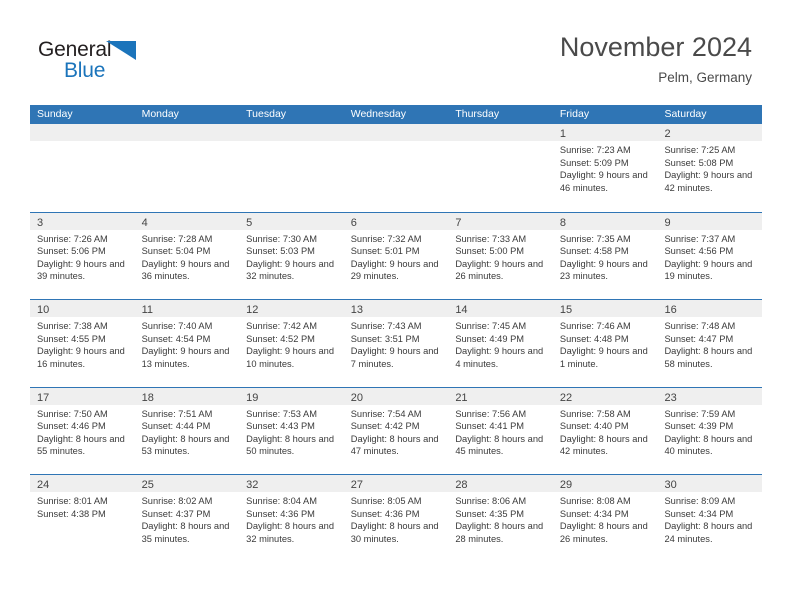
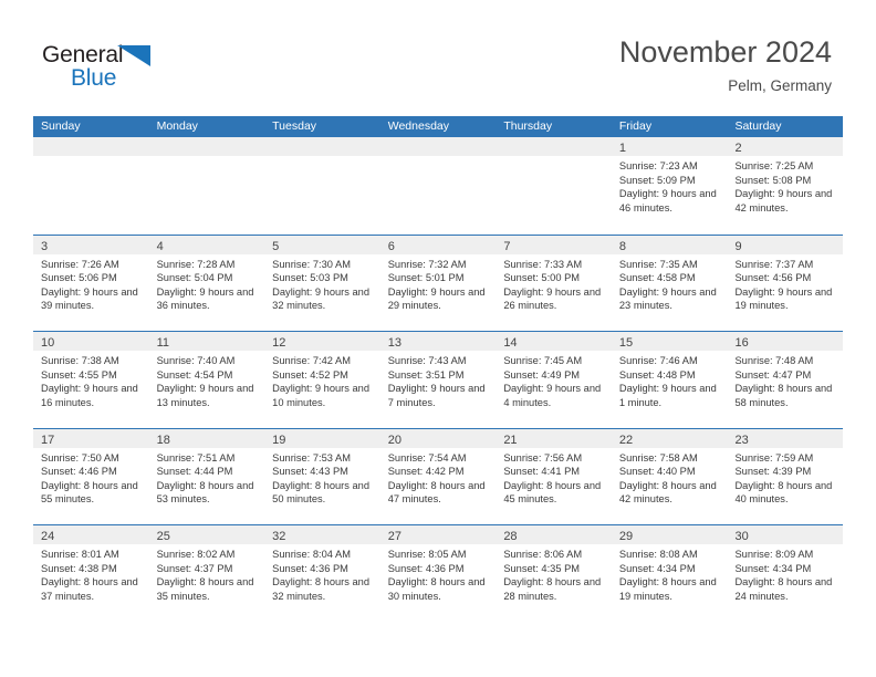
  General
  Blue
  November 2024
  Pelm, Germany
  Sunday
  Monday
  Tuesday
  Wednesday
  Thursday
  Friday
  Saturday
  1
  Sunrise: 7:23 AM
  Sunset: 5:09 PM
  Daylight: 9 hours and 46 minutes.
  2
  Sunrise: 7:25 AM
  Sunset: 5:08 PM
  Daylight: 9 hours and 42 minutes.
  3
  Sunrise: 7:26 AM
  Sunset: 5:06 PM
  Daylight: 9 hours and 39 minutes.
  4
  Sunrise: 7:28 AM
  Sunset: 5:04 PM
  Daylight: 9 hours and 36 minutes.
  5
  Sunrise: 7:30 AM
  Sunset: 5:03 PM
  Daylight: 9 hours and 32 minutes.
  6
  Sunrise: 7:32 AM
  Sunset: 5:01 PM
  Daylight: 9 hours and 29 minutes.
  7
  Sunrise: 7:33 AM
  Sunset: 5:00 PM
  Daylight: 9 hours and 26 minutes.
  8
  Sunrise: 7:35 AM
  Sunset: 4:58 PM
  Daylight: 9 hours and 23 minutes.
  9
  Sunrise: 7:37 AM
  Sunset: 4:56 PM
  Daylight: 9 hours and 19 minutes.
  10
  Sunrise: 7:38 AM
  Sunset: 4:55 PM
  Daylight: 9 hours and 16 minutes.
  11
  Sunrise: 7:40 AM
  Sunset: 4:54 PM
  Daylight: 9 hours and 13 minutes.
  12
  Sunrise: 7:42 AM
  Sunset: 4:52 PM
  Daylight: 9 hours and 10 minutes.
  13
  Sunrise: 7:43 AM
  Sunset: 3:51 PM
  Daylight: 9 hours and 7 minutes.
  14
  Sunrise: 7:45 AM
  Sunset: 4:49 PM
  Daylight: 9 hours and 4 minutes.
  15
  Sunrise: 7:46 AM
  Sunset: 4:48 PM
  Daylight: 9 hours and 1 minute.
  16
  Sunrise: 7:48 AM
  Sunset: 4:47 PM
  Daylight: 8 hours and 58 minutes.
  17
  Sunrise: 7:50 AM
  Sunset: 4:46 PM
  Daylight: 8 hours and 55 minutes.
  18
  Sunrise: 7:51 AM
  Sunset: 4:44 PM
  Daylight: 8 hours and 53 minutes.
  19
  Sunrise: 7:53 AM
  Sunset: 4:43 PM
  Daylight: 8 hours and 50 minutes.
  20
  Sunrise: 7:54 AM
  Sunset: 4:42 PM
  Daylight: 8 hours and 47 minutes.
  21
  Sunrise: 7:56 AM
  Sunset: 4:41 PM
  Daylight: 8 hours and 45 minutes.
  22
  Sunrise: 7:58 AM
  Sunset: 4:40 PM
  Daylight: 8 hours and 42 minutes.
  23
  Sunrise: 7:59 AM
  Sunset: 4:39 PM
  Daylight: 8 hours and 40 minutes.
  24
  Sunrise: 8:01 AM
  Sunset: 4:38 PM
+ Daylight: 8 hours and 37 minutes.
  25
  Sunrise: 8:02 AM
  Sunset: 4:37 PM
  Daylight: 8 hours and 35 minutes.
  32
  Sunrise: 8:04 AM
  Sunset: 4:36 PM
  Daylight: 8 hours and 32 minutes.
  27
  Sunrise: 8:05 AM
  Sunset: 4:36 PM
  Daylight: 8 hours and 30 minutes.
  28
  Sunrise: 8:06 AM
  Sunset: 4:35 PM
  Daylight: 8 hours and 28 minutes.
  29
  Sunrise: 8:08 AM
  Sunset: 4:34 PM
- Daylight: 8 hours and 26 minutes.
+ Daylight: 8 hours and 19 minutes.
  30
  Sunrise: 8:09 AM
  Sunset: 4:34 PM
  Daylight: 8 hours and 24 minutes.
